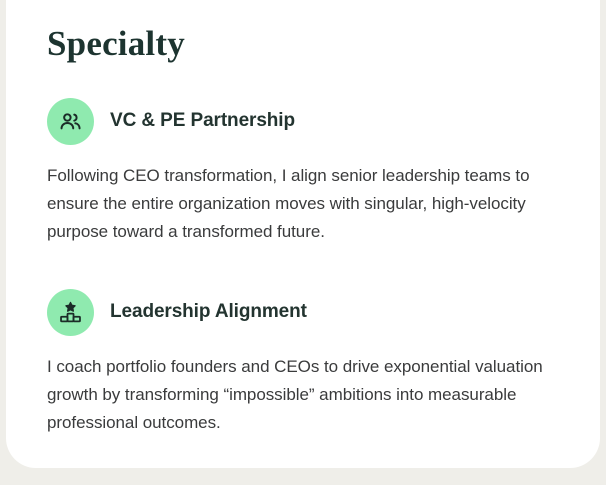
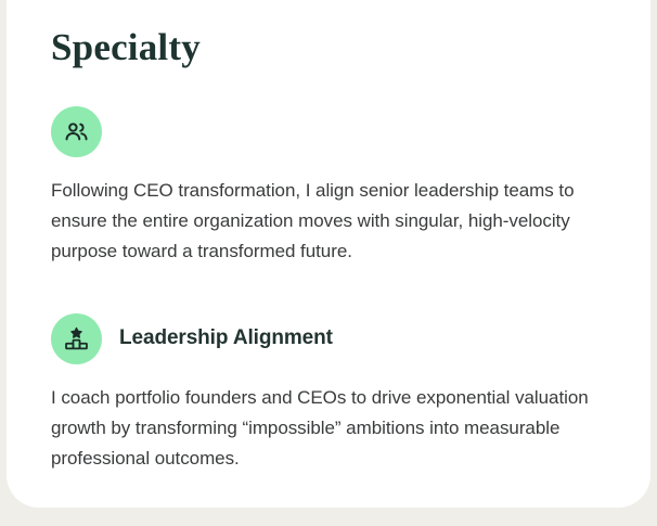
  Specialty
- VC & PE Partnership
  Following CEO transformation, I align senior leadership teams to ensure the entire organization moves with singular, high-velocity purpose toward a transformed future.
  Leadership Alignment
  I coach portfolio founders and CEOs to drive exponential valuation growth by transforming “impossible” ambitions into measurable professional outcomes.
